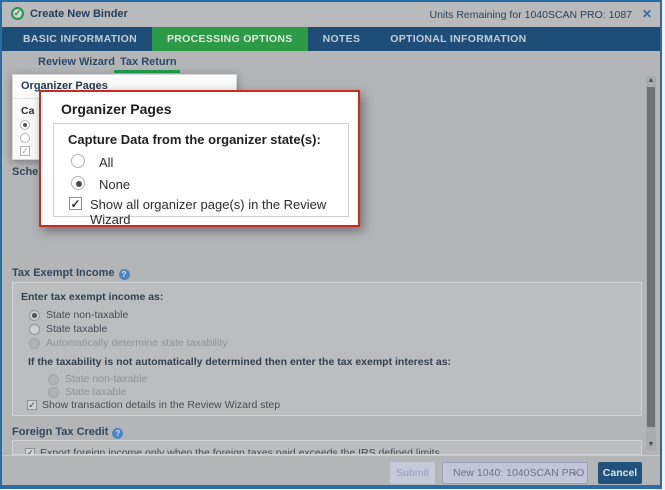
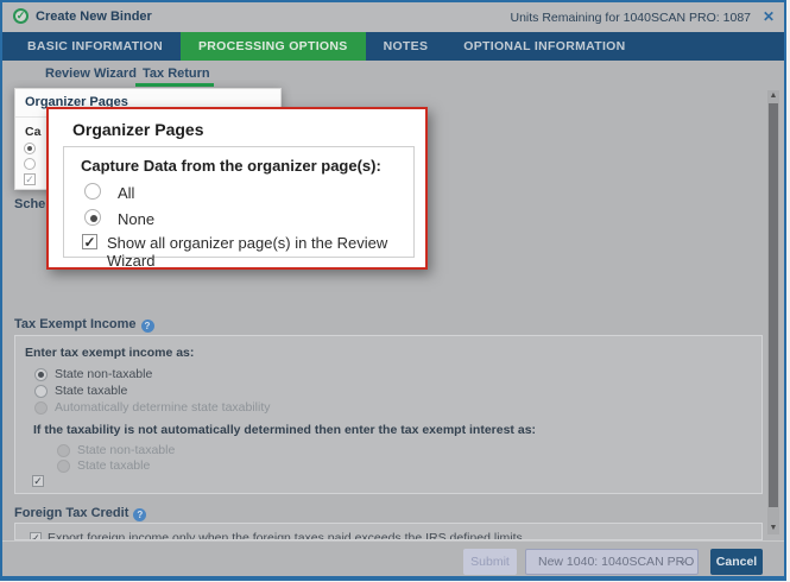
  ✓
  Create New Binder
  Units Remaining for 1040SCAN PRO: 1087
  ✕
  BASIC INFORMATION PROCESSING OPTIONS NOTES OPTIONAL INFORMATION
  Review Wizard
  Tax Return
  Sche
  Tax Exempt Income ?
  Enter tax exempt income as:
  State non-taxable
  State taxable
  Automatically determine state taxability
  If the taxability is not automatically determined then enter the tax exempt interest as:
  State non-taxable
  State taxable
  ✓
- Show transaction details in the Review Wizard step
  Foreign Tax Credit ?
  ✓
  Export foreign income only when the foreign taxes paid exceeds the IRS defined limits.
  Organizer Pages
  Ca
  ✓
  Organizer Pages
- Capture Data from the organizer state(s):
+ Capture Data from the organizer page(s):
  All
  None
  ✓
  Show all organizer page(s) in the Review Wizard
  Submit
  New 1040: 1040SCAN PRO
  ⌄
  Cancel
